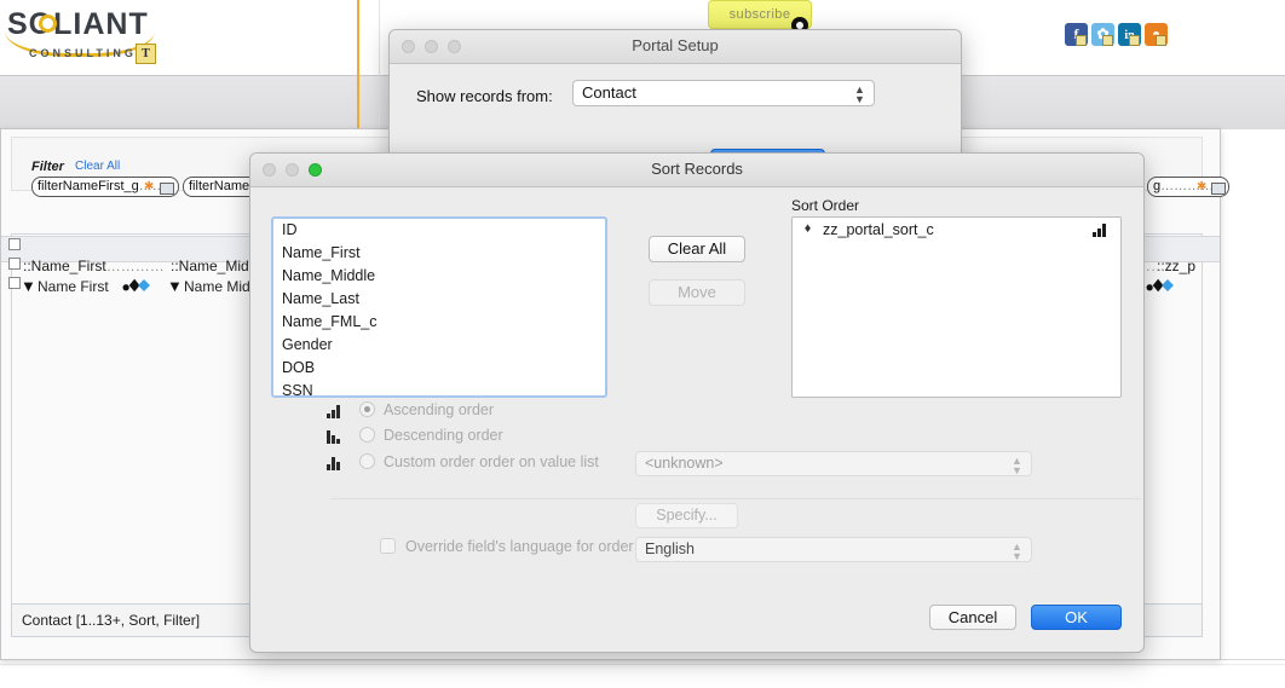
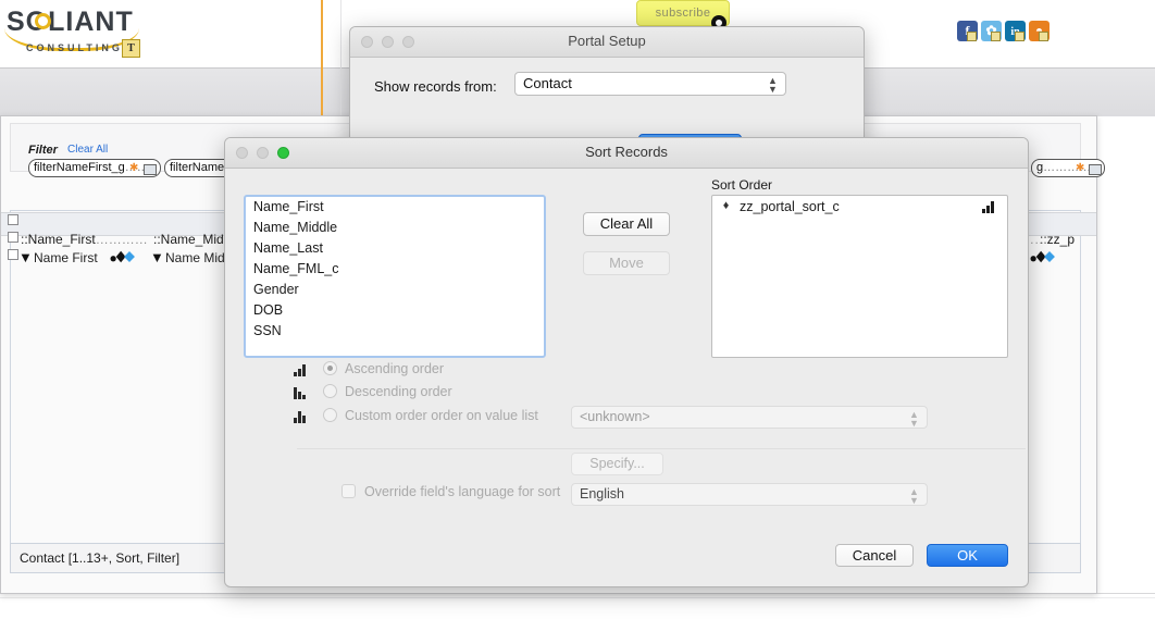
  SLIANT
  CONSULTING
  T
  subscribe
  f
  ✿
  ◓
  Filter
  Clear All
  filterNameFirst_g…
  ✱
  filterName
  g…………
  ✱
  ▼Name First
  ▼Name Mid
  ::Name_First…………
  ::Name_Mid
  ::zz_p
  Contact [1..13+, Sort, Filter]
  Portal Setup
  Show records from:
  Contact
  ▲
  ▼
  Sort Records
- ID
  Name_First
  Name_Middle
  Name_Last
  Name_FML_c
  Gender
  DOB
  SSN
  Clear All
  Move
  Sort Order
  ♦
  zz_portal_sort_c
  Ascending order
  Descending order
  Custom order order on value list
  <unknown>
  ▲
  ▼
  Specify...
- Override field's language for order
+ Override field's language for sort
  English
  ▲
  ▼
  Cancel
  OK
